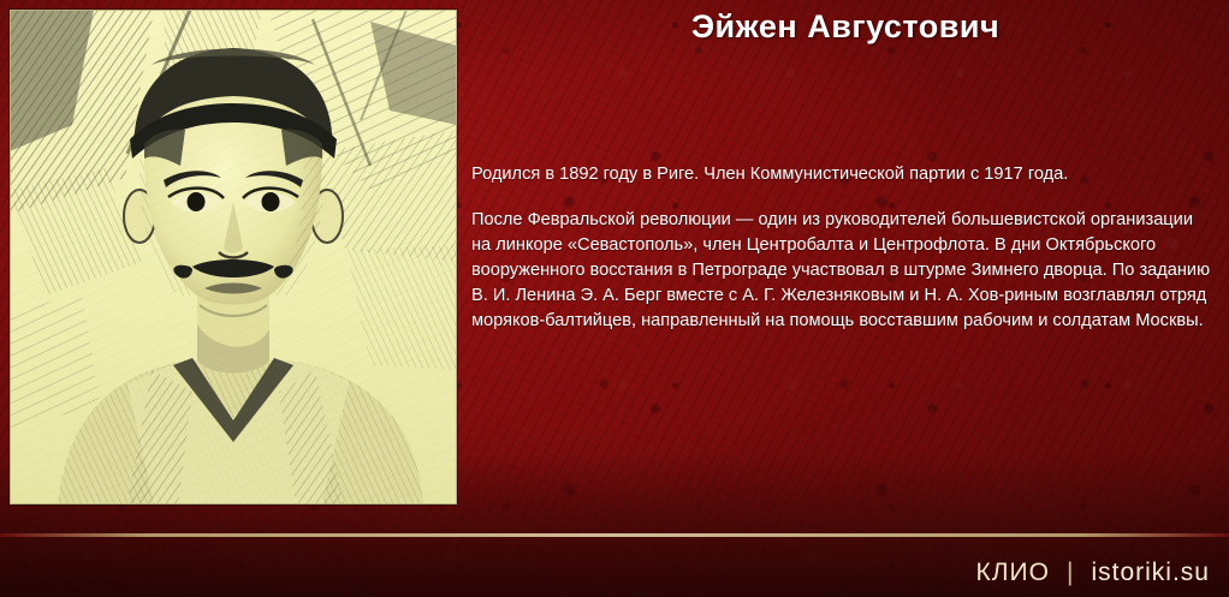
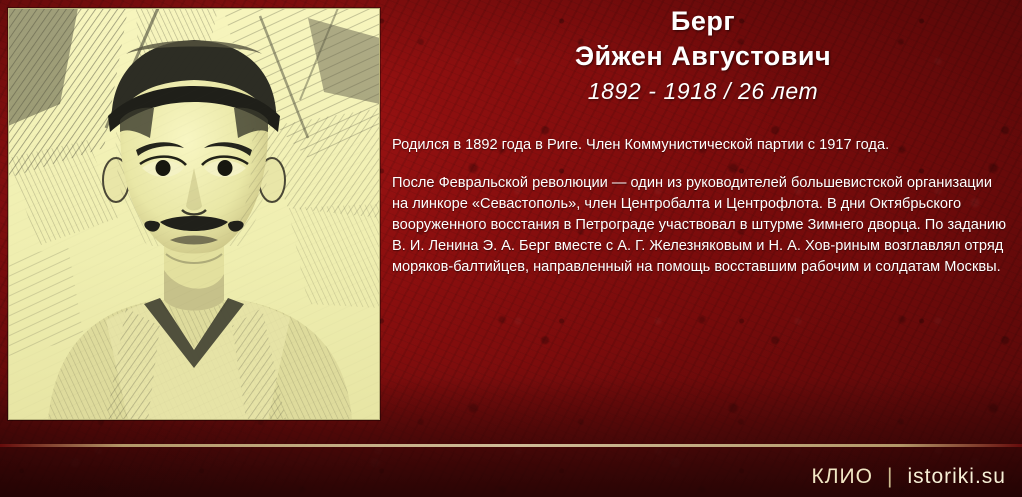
+ Берг
  Эйжен Августович
+ 1892 - 1918 / 26 лет
- Родился в 1892 году в Риге. Член Коммунистической партии с 1917 года.
+ Родился в 1892 года в Риге. Член Коммунистической партии с 1917 года.
  После Февральской революции — один из руководителей большевистской организации на линкоре «Севастополь», член Центробалта и Центрофлота. В дни Октябрьского вооруженного восстания в Петрограде участвовал в штурме Зимнего дворца. По заданию В. И. Ленина Э. А. Берг вместе с А. Г. Железняковым и Н. А. Хов-риным возглавлял отряд моряков-балтийцев, направленный на помощь восставшим рабочим и солдатам Москвы.
  КЛИО
  |
  istoriki.su
